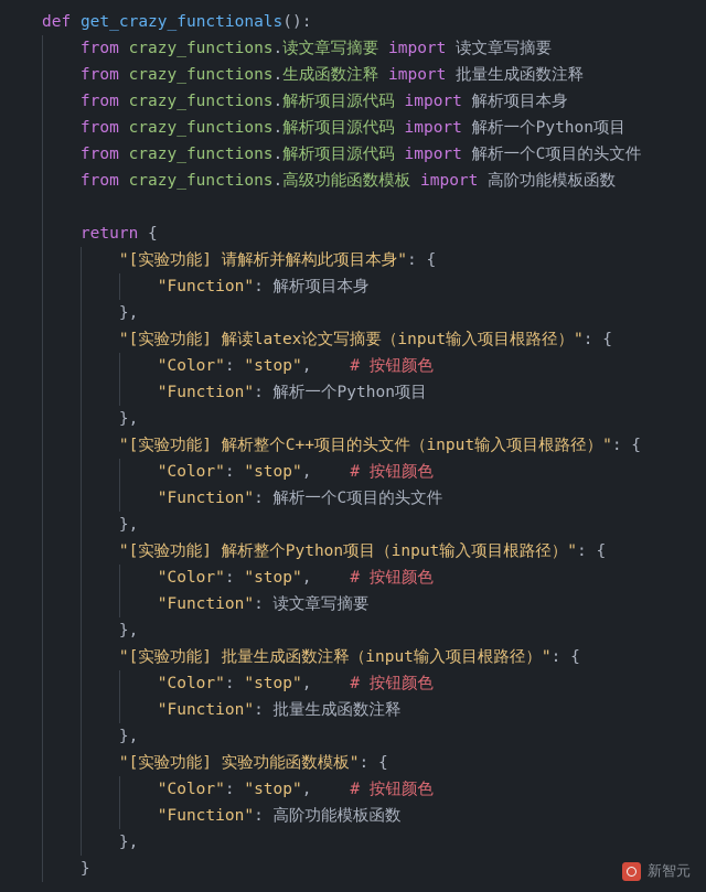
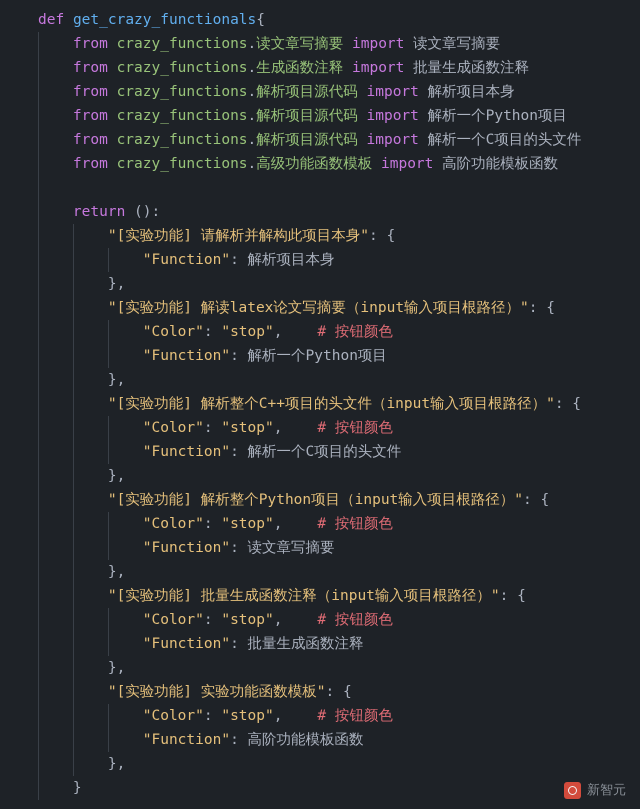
- def get_crazy_functionals():
+ def get_crazy_functionals{
  from crazy_functions.读文章写摘要 import 读文章写摘要
  from crazy_functions.生成函数注释 import 批量生成函数注释
  from crazy_functions.解析项目源代码 import 解析项目本身
  from crazy_functions.解析项目源代码 import 解析一个Python项目
  from crazy_functions.解析项目源代码 import 解析一个C项目的头文件
  from crazy_functions.高级功能函数模板 import 高阶功能模板函数
- return {
+ return ():
  "[实验功能] 请解析并解构此项目本身": {
  "Function": 解析项目本身
  },
  "[实验功能] 解读latex论文写摘要（input输入项目根路径）": {
  "Color": "stop", # 按钮颜色
  "Function": 解析一个Python项目
  },
  "[实验功能] 解析整个C++项目的头文件（input输入项目根路径）": {
  "Color": "stop", # 按钮颜色
  "Function": 解析一个C项目的头文件
  },
  "[实验功能] 解析整个Python项目（input输入项目根路径）": {
  "Color": "stop", # 按钮颜色
  "Function": 读文章写摘要
  },
  "[实验功能] 批量生成函数注释（input输入项目根路径）": {
  "Color": "stop", # 按钮颜色
  "Function": 批量生成函数注释
  },
  "[实验功能] 实验功能函数模板": {
  "Color": "stop", # 按钮颜色
  "Function": 高阶功能模板函数
  },
  }
  新智元
